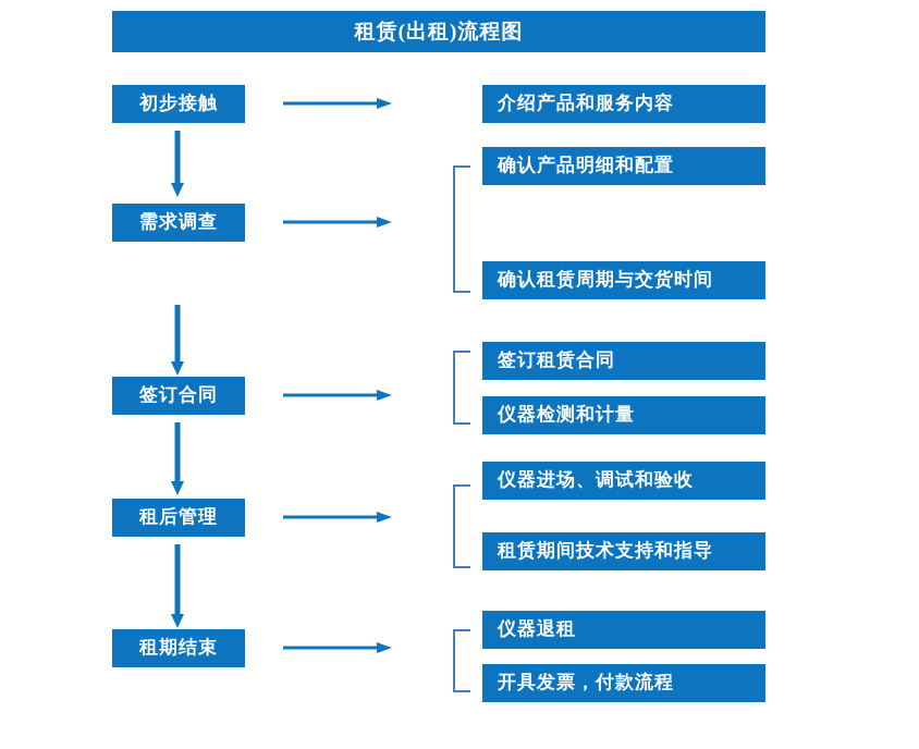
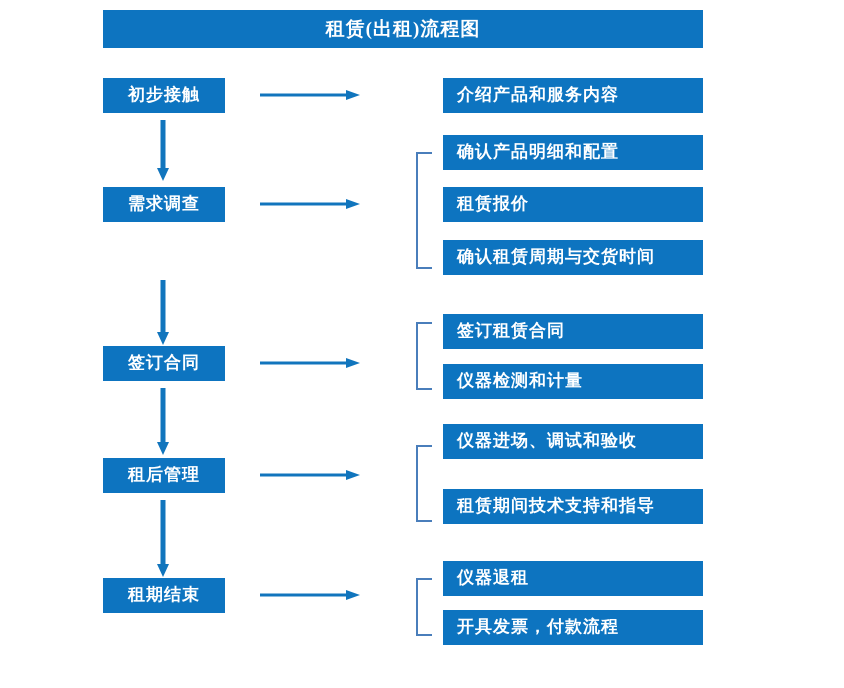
  租赁(出租)流程图
  初步接触
  介绍产品和服务内容
  需求调查
  确认产品明细和配置
+ 租赁报价
  确认租赁周期与交货时间
  签订合同
  签订租赁合同
  仪器检测和计量
  租后管理
  仪器进场、调试和验收
  租赁期间技术支持和指导
  租期结束
  仪器退租
  开具发票，付款流程
